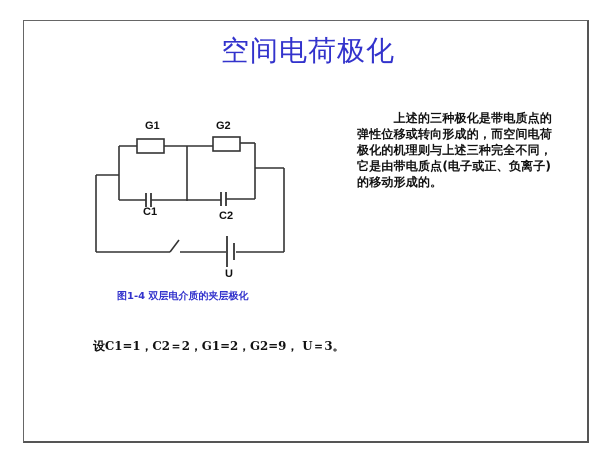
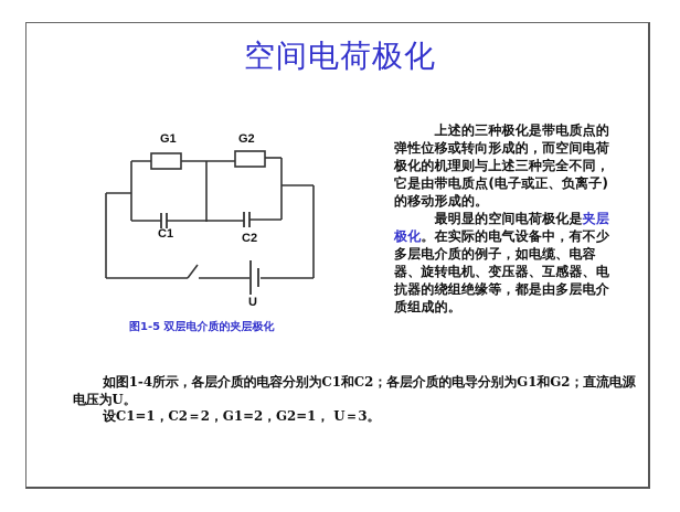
  空间电荷极化
  G1
  G2
  C1
  C2
  U
- 图1-4 双层电介质的夹层极化
+ 图1-5 双层电介质的夹层极化
  上述的三种极化是带电质点的弹性位移或转向形成的，而空间电荷极化的机理则与上述三种完全不同，它是由带电质点(电子或正、负离子)的移动形成的。
+ 最明显的空间电荷极化是夹层极化。在实际的电气设备中，有不少多层电介质的例子，如电缆、电容器、旋转电机、变压器、互感器、电抗器的绕组绝缘等，都是由多层电介质组成的。
+ 如图1-4所示，各层介质的电容分别为C1和C2；各层介质的电导分别为G1和G2；直流电源电压为U。
- 设C1=1，C2＝2，G1=2，G2=9， U＝3。
+ 设C1=1，C2＝2，G1=2，G2=1， U＝3。
